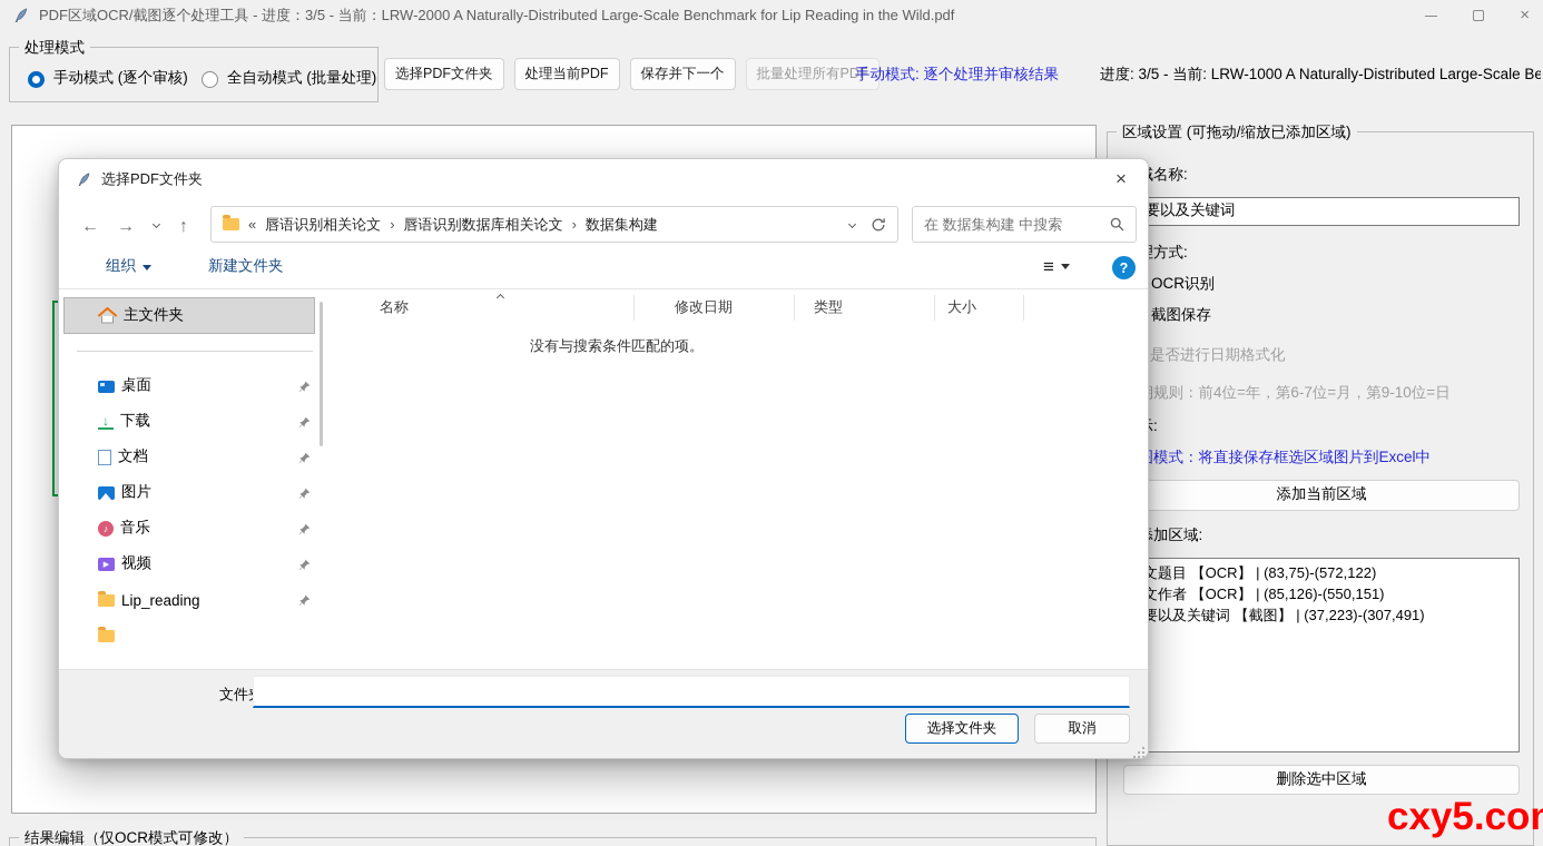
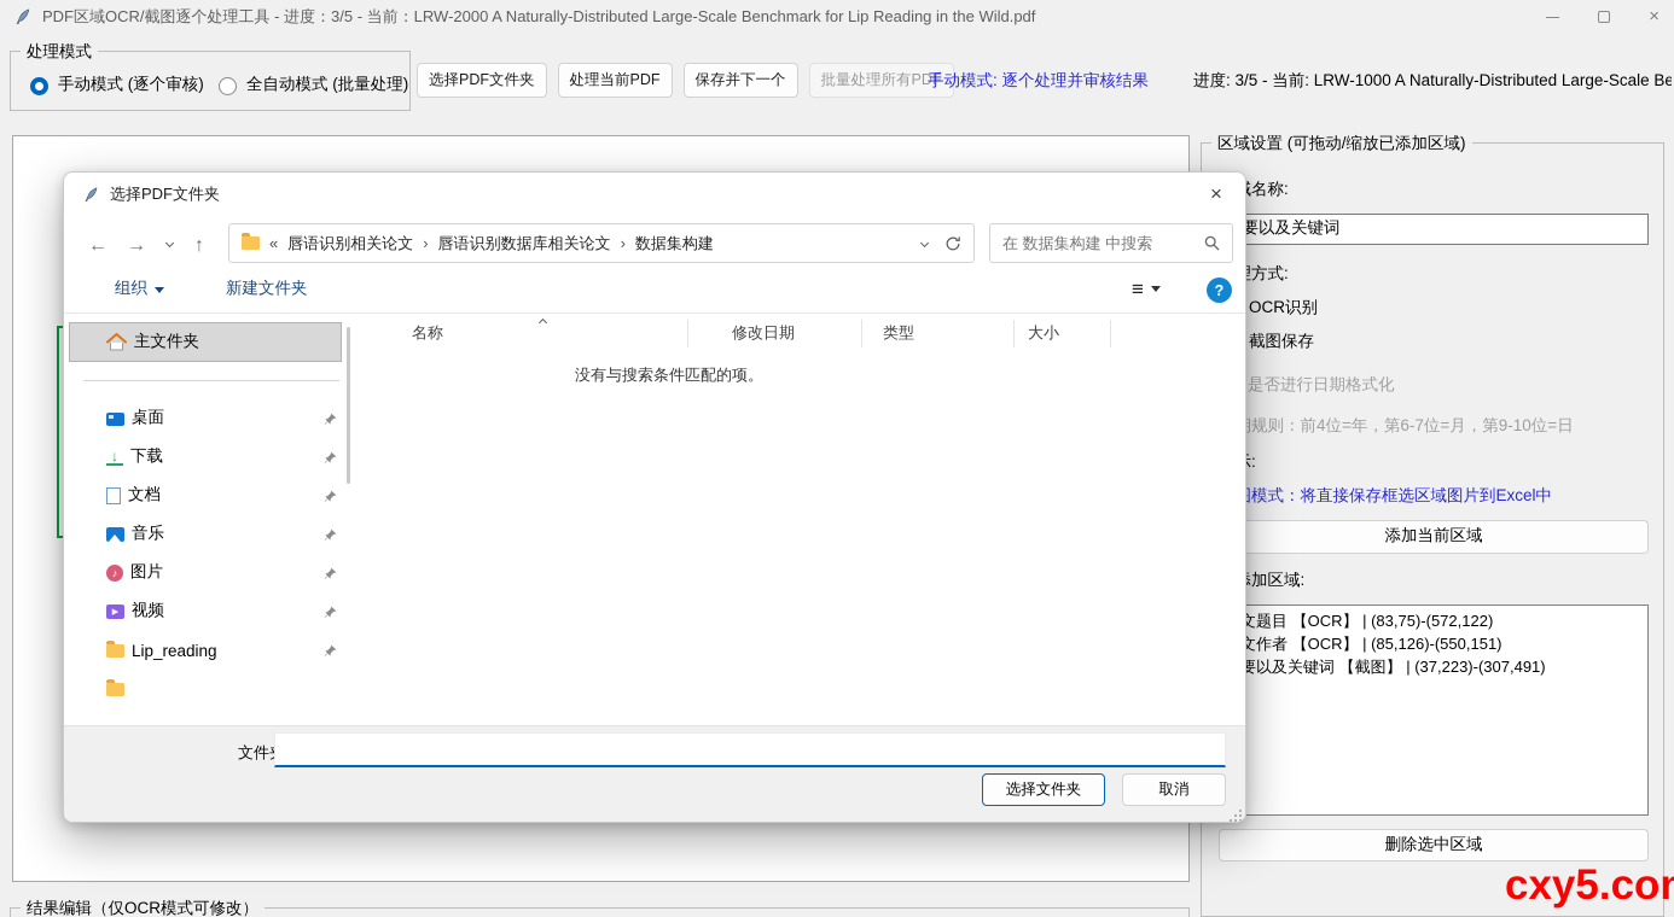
  PDF区域OCR/截图逐个处理工具 - 进度：3/5 - 当前：LRW-2000 A Naturally-Distributed Large-Scale Benchmark for Lip Reading in the Wild.pdf
  ×
  处理模式
  手动模式 (逐个审核)
  全自动模式 (批量处理)
  选择PDF文件夹
  处理当前PDF
  保存并下一个
  批量处理所有PDF
  手动模式: 逐个处理并审核结果
  进度: 3/5 - 当前: LRW-1000 A Naturally-Distributed Large-Scale Be
  区域设置 (可拖动/缩放已添加区域)
  要以及关键词
  OCR识别
  截图保存
  是否进行日期格式化
  规则：前4位=年，第6-7位=月，第9-10位=日
  模式：将直接保存框选区域图片到Excel中
  添加当前区域
  文题目 【OCR】 | (83,75)-(572,122)
  文作者 【OCR】 | (85,126)-(550,151)
  要以及关键词 【截图】 | (37,223)-(307,491)
  删除选中区域
  结果编辑（仅OCR模式可修改）
  cxy5.co
  选择PDF文件夹
  ×
  ←
  →
  ↑
  «
  唇语识别相关论文
  ›
  唇语识别数据库相关论文
  ›
  数据集构建
  在 数据集构建 中搜索
  组织
  新建文件夹
  ≡
  ?
  主文件夹
  桌面
  ↓
  下载
  文档
- 图片
+ 音乐
  ♪
- 音乐
+ 图片
  视频
  Lip_reading
  名称
  修改日期
  类型
  大小
  没有与搜索条件匹配的项。
  选择文件夹
  取消
